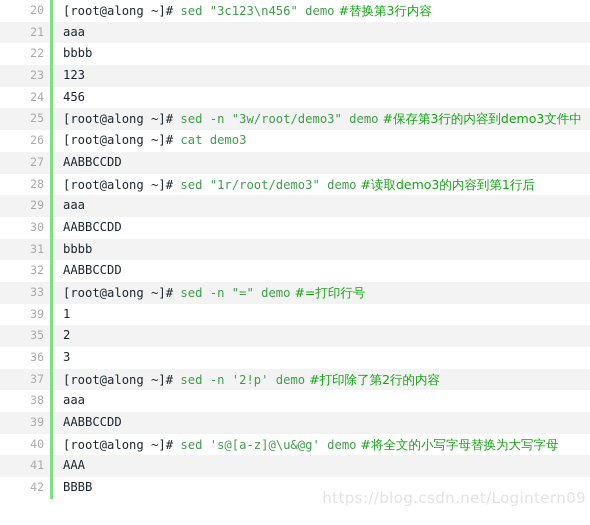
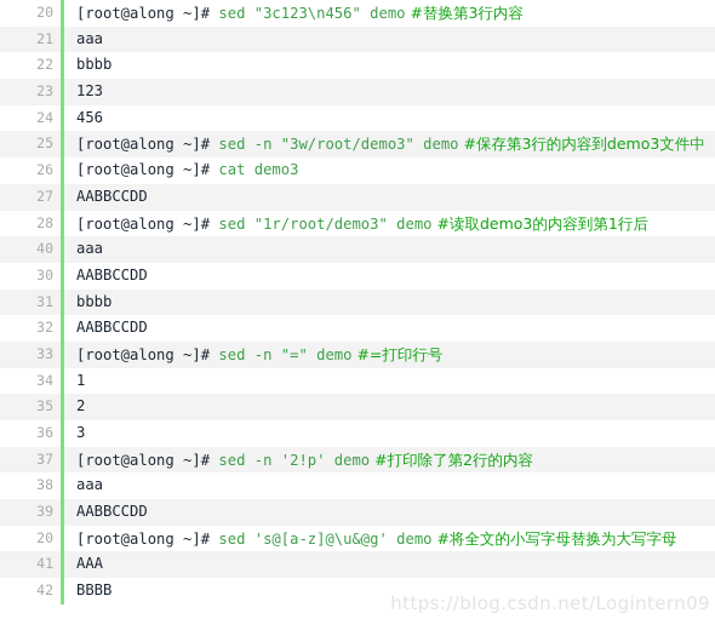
  20 [root@along ~]# sed "3c123\n456" demo #替换第3行内容
  21 aaa
  22 bbbb
  23 123
  24 456
  25 [root@along ~]# sed -n "3w/root/demo3" demo #保存第3行的内容到demo3文件中
  26 [root@along ~]# cat demo3
  27 AABBCCDD
  28 [root@along ~]# sed "1r/root/demo3" demo #读取demo3的内容到第1行后
- 29 aaa
+ 40 aaa
  30 AABBCCDD
  31 bbbb
  32 AABBCCDD
  33 [root@along ~]# sed -n "=" demo #=打印行号
- 39 1
+ 34 1
  35 2
  36 3
  37 [root@along ~]# sed -n '2!p' demo #打印除了第2行的内容
  38 aaa
  39 AABBCCDD
- 40 [root@along ~]# sed 's@[a-z]@\u&@g' demo #将全文的小写字母替换为大写字母
+ 20 [root@along ~]# sed 's@[a-z]@\u&@g' demo #将全文的小写字母替换为大写字母
  41 AAA
  42 BBBB
  https://blog.csdn.net/Logintern09
